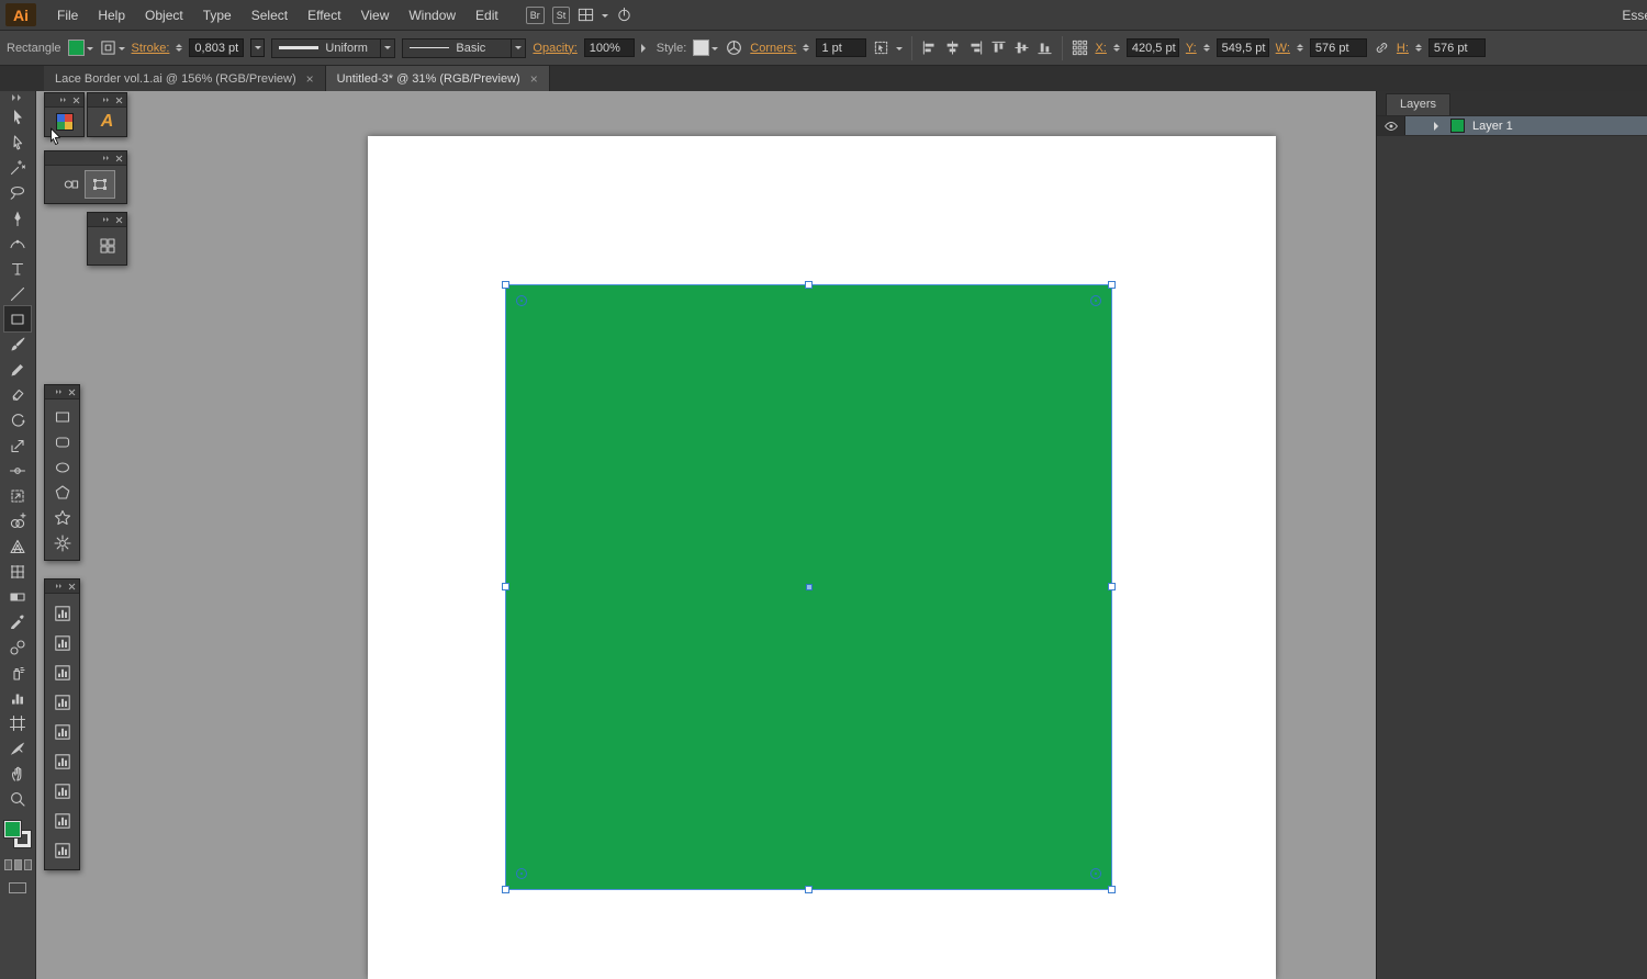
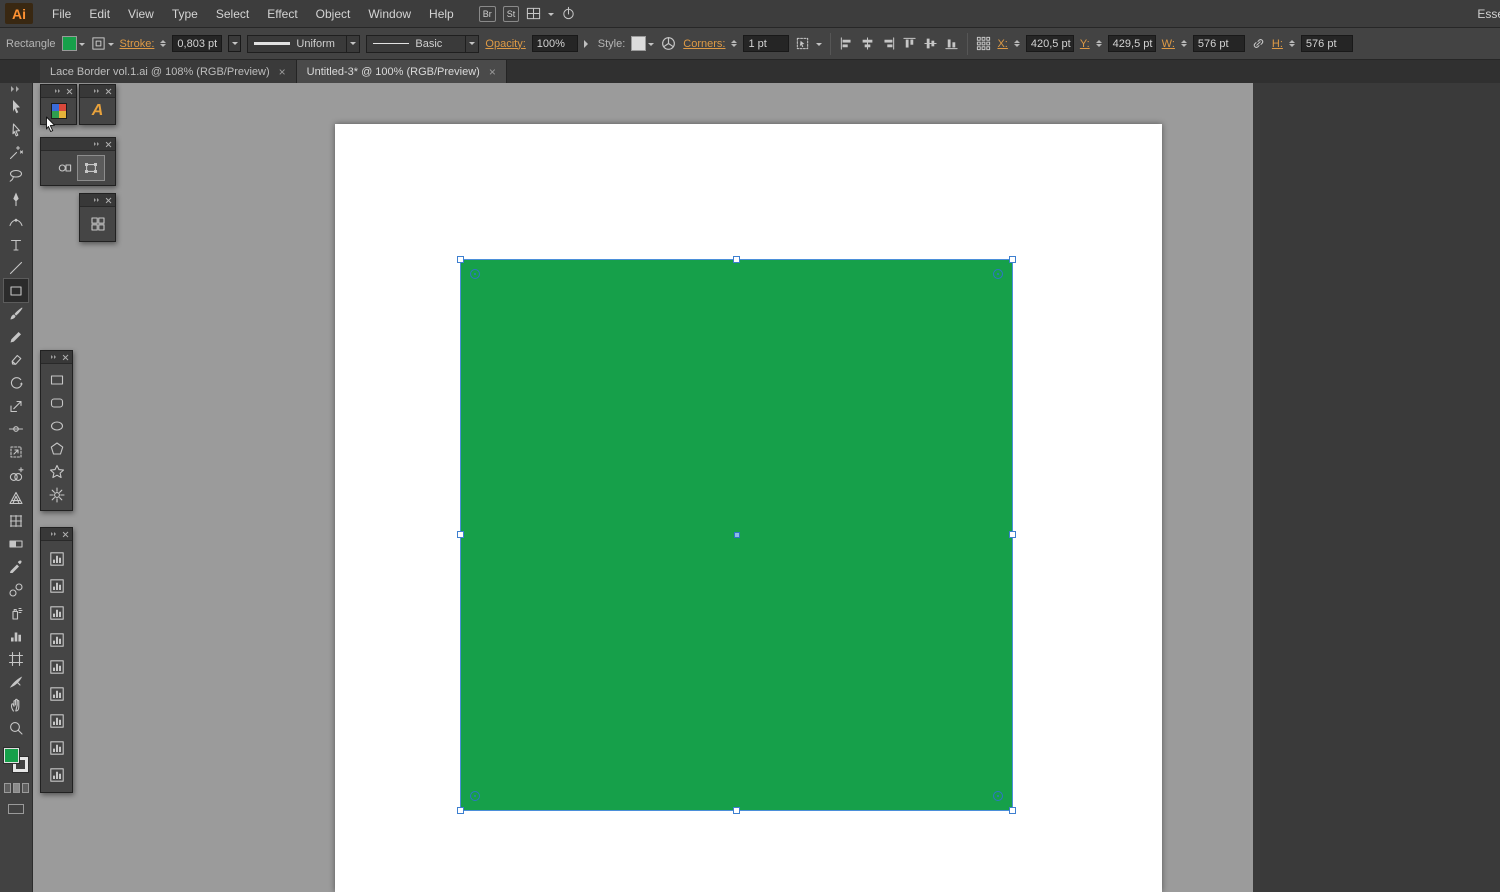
  Ai
  File
- Help
+ Edit
- Object
+ View
  Type
  Select
  Effect
- View
+ Object
  Window
- Edit
+ Help
  Br
  St
  Ess
  Rectangle
  Stroke:
  0,803 pt
  Uniform
  Basic
  Opacity:
  100%
  Style:
  Corners:
  1 pt
  X:
  420,5 pt
  Y:
- 549,5 pt
+ 429,5 pt
  W:
  576 pt
  H:
  576 pt
- Lace Border vol.1.ai @ 156% (RGB/Preview)
+ Lace Border vol.1.ai @ 108% (RGB/Preview)
  ×
- Untitled-3* @ 31% (RGB/Preview)
+ Untitled-3* @ 100% (RGB/Preview)
  ×
  A
- Layers
- Layer 1
